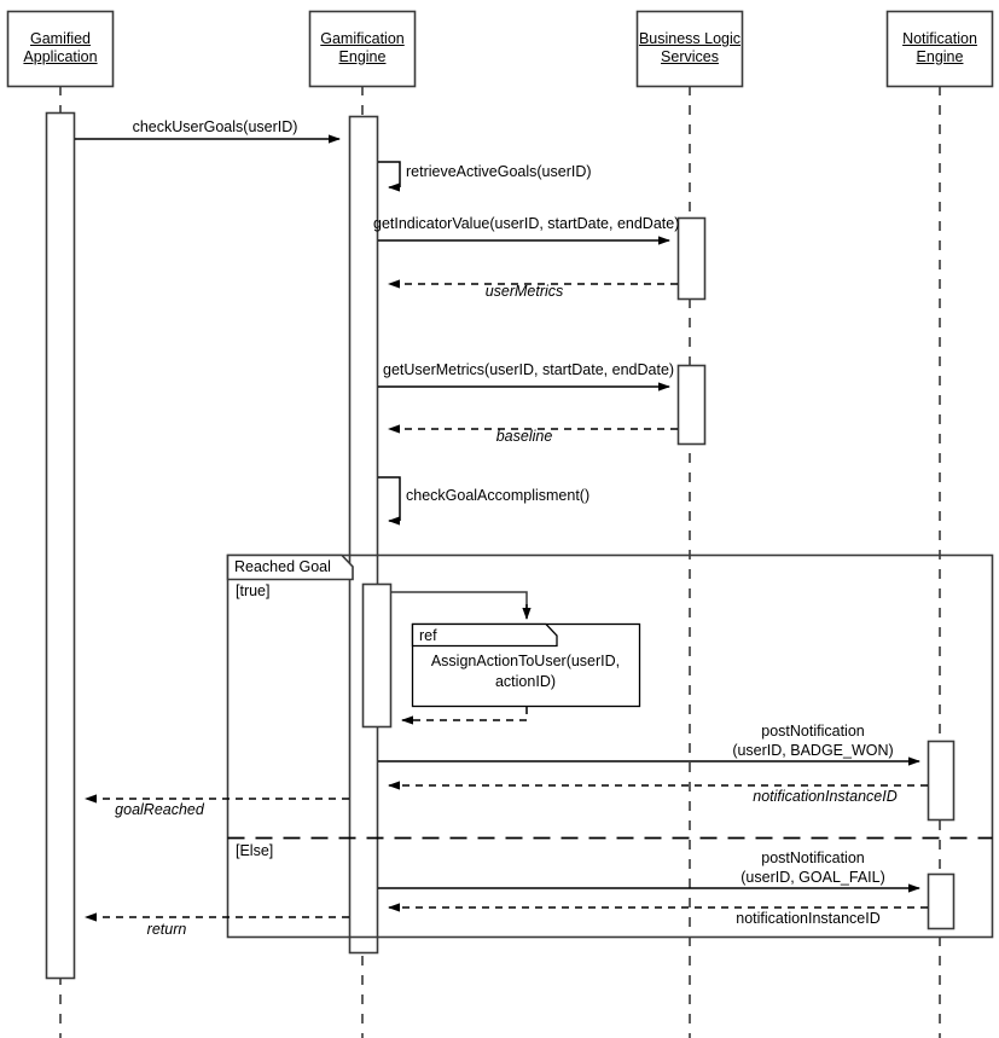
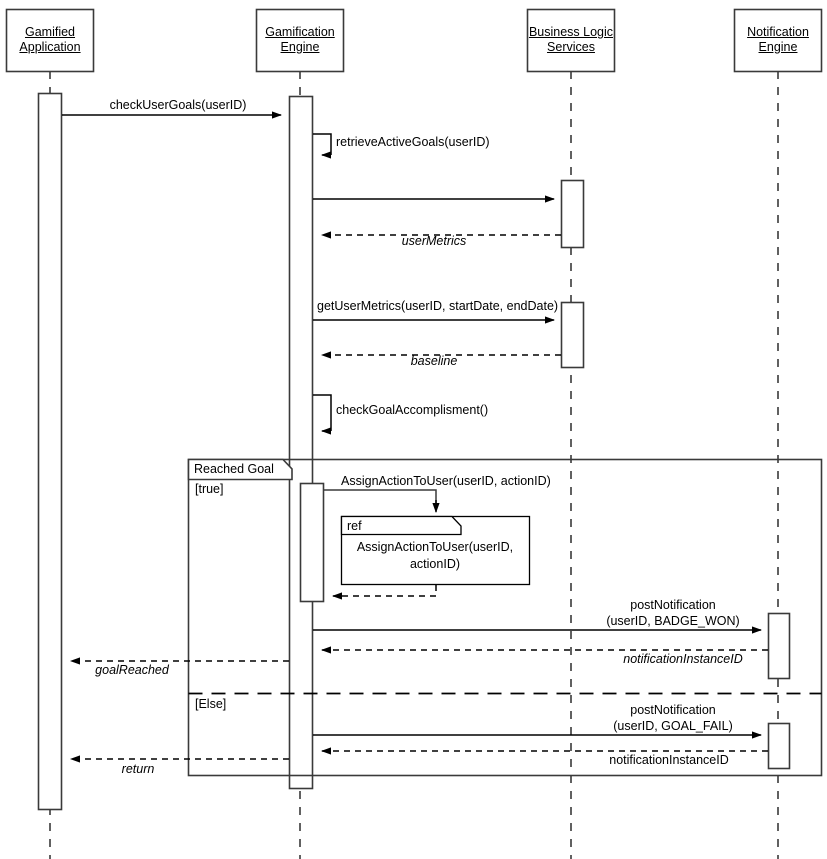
  Gamified
  Application
  Gamification
  Engine
  Business Logic
  Services
  Notification
  Engine
  checkUserGoals(userID)
  retrieveActiveGoals(userID)
- getIndicatorValue(userID, startDate, endDate)
  userMetrics
  getUserMetrics(userID, startDate, endDate)
  baseline
  checkGoalAccomplisment()
+ AssignActionToUser(userID, actionID)
  postNotification
  (userID, BADGE_WON)
  notificationInstanceID
  goalReached
  postNotification
  (userID, GOAL_FAIL)
  notificationInstanceID
  return
  Reached Goal
  [true]
  [Else]
  ref
  AssignActionToUser(userID,
  actionID)
